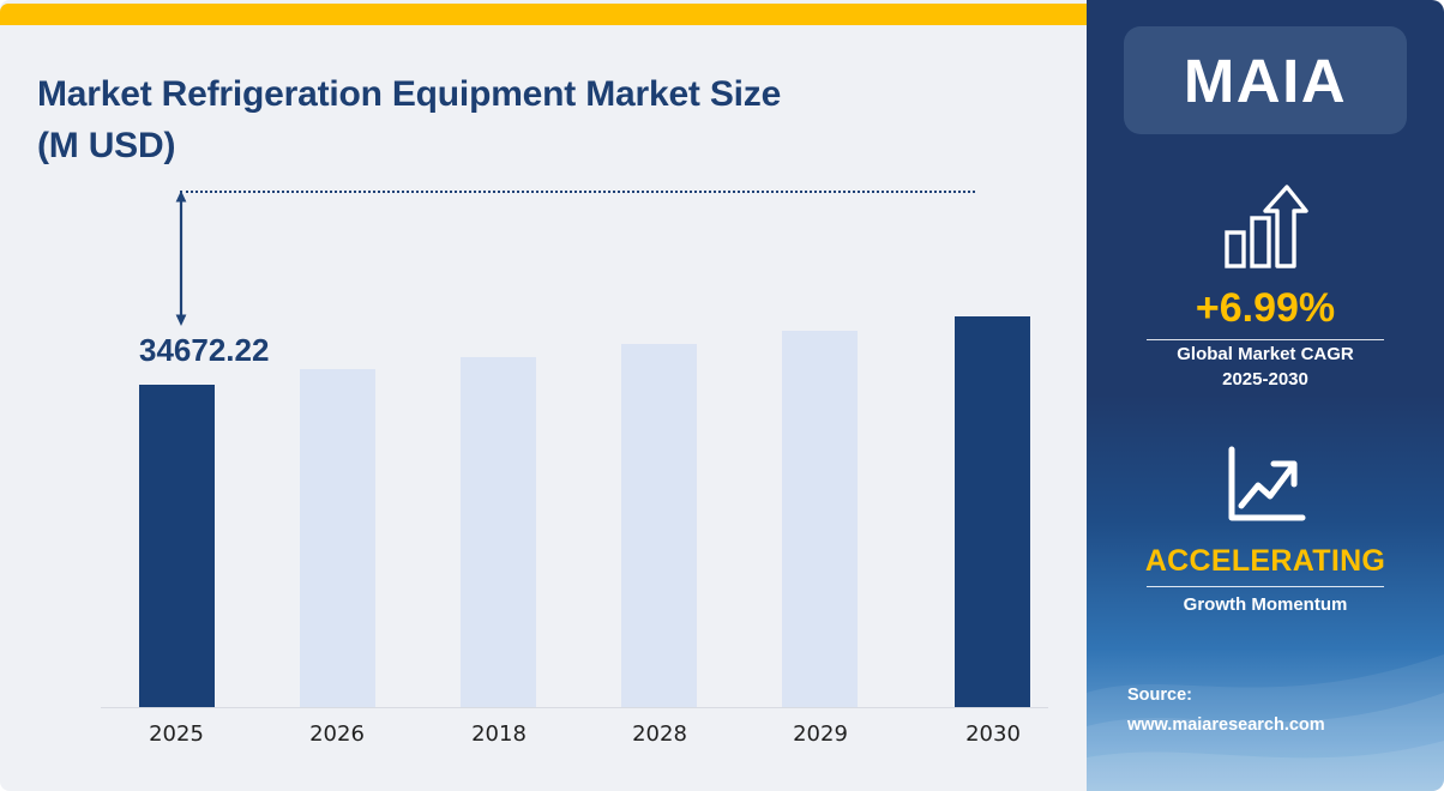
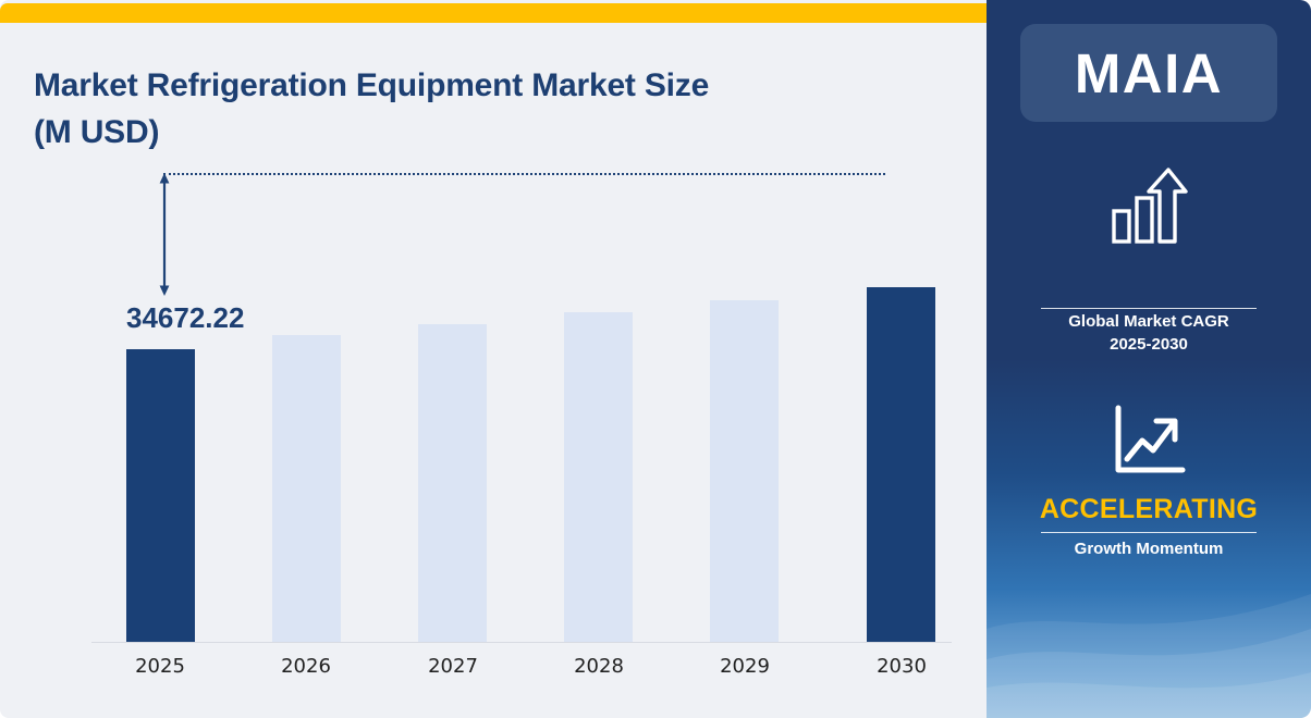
  Market Refrigeration Equipment Market Size
  (M USD)
  2025
  2026
- 2018
+ 2027
  2028
  2029
  2030
  34672.22
  MAIA
- +6.99%
  Global Market CAGR
  2025-2030
  ACCELERATING
  Growth Momentum
- Source:
- www.maiaresearch.com
